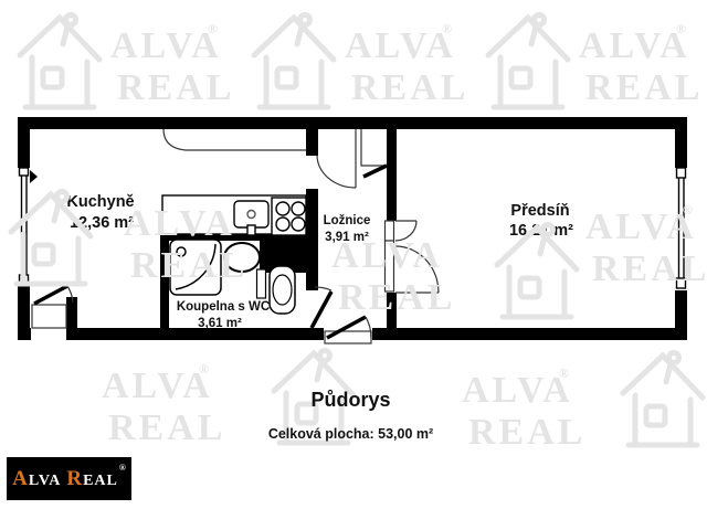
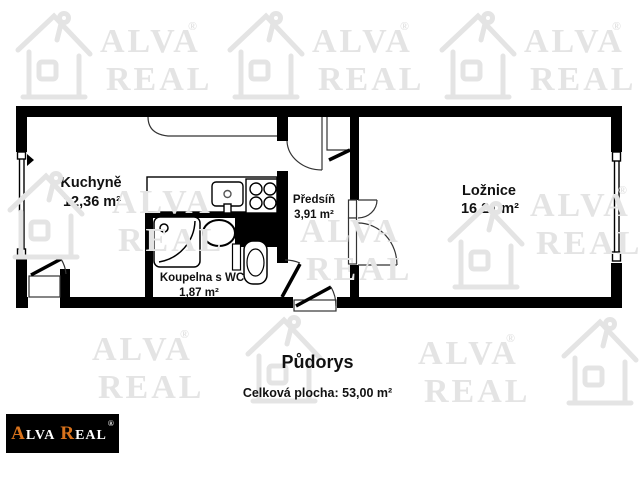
  Kuchyně
  12,36 m²
- Předsíň
+ Ložnice
  16, m²
- Ložnice
+ Předsíň
  3,91 m²
  Koupelna s WC
- 3,61 m²
+ 1,87 m²
  ALVA
  ®
  REAL
  ALVA
  ®
  REAL
  ALVA
  ®
  REAL
  ALVA
  REAL
  ALVA
  REAL
  ALVA
  ®
  REAL
  ALVA
  ®
  REAL
  ALVA
  ®
  REAL
  Půdorys
  Celková plocha: 53,00 m²
  ALVA REAL®
